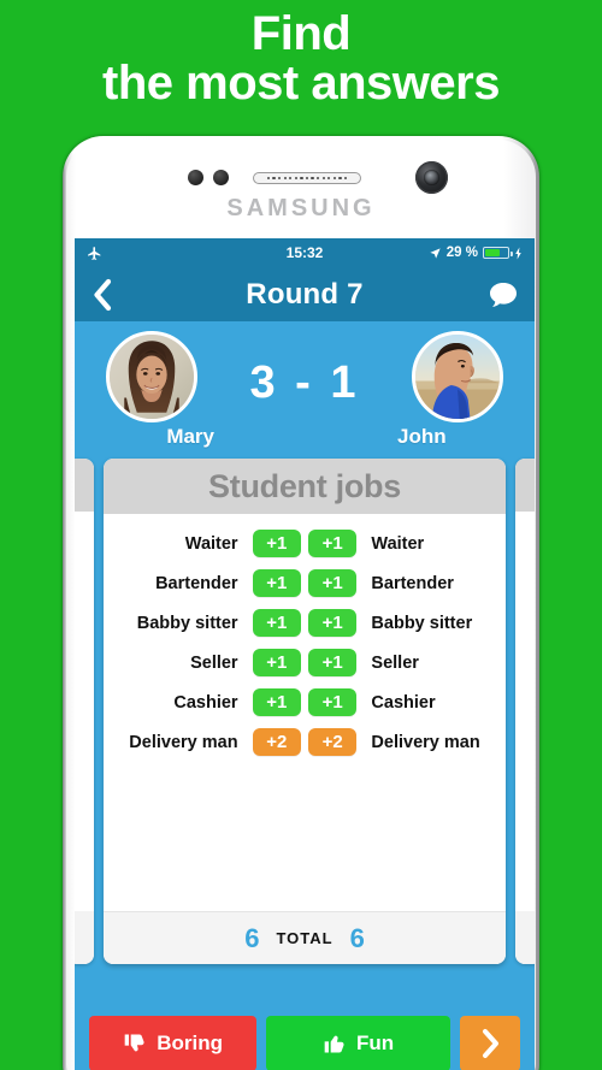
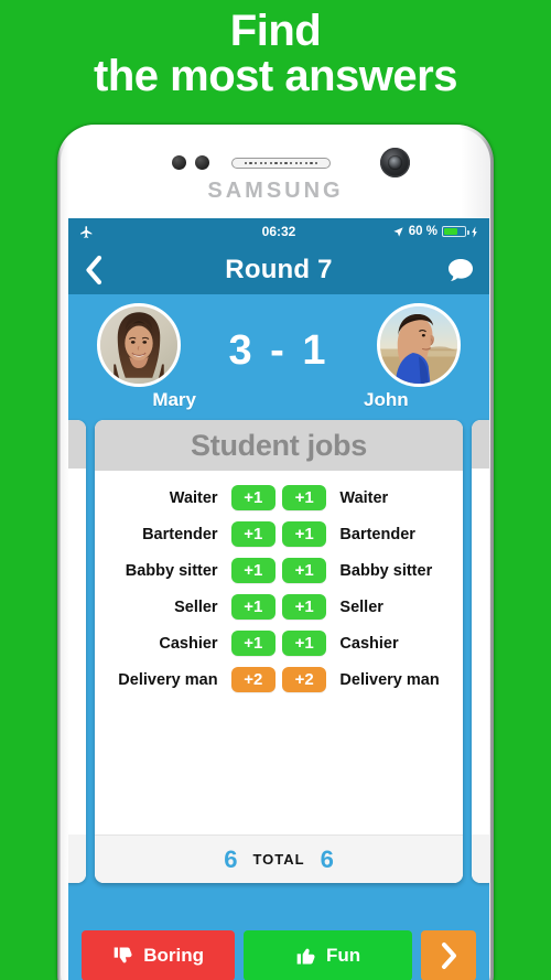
  Find
  the most answers
  SAMSUNG
- 15:32
+ 06:32
- 29 %
+ 60 %
  Round 7
  Mary
  3 - 1
  John
  Student jobs
  Waiter
  +1
  +1
  Waiter
  Bartender
  +1
  +1
  Bartender
  Babby sitter
  +1
  +1
  Babby sitter
  Seller
  +1
  +1
  Seller
  Cashier
  +1
  +1
  Cashier
  Delivery man
  +2
  +2
  Delivery man
  6
  TOTAL
  6
  Boring
  Fun
